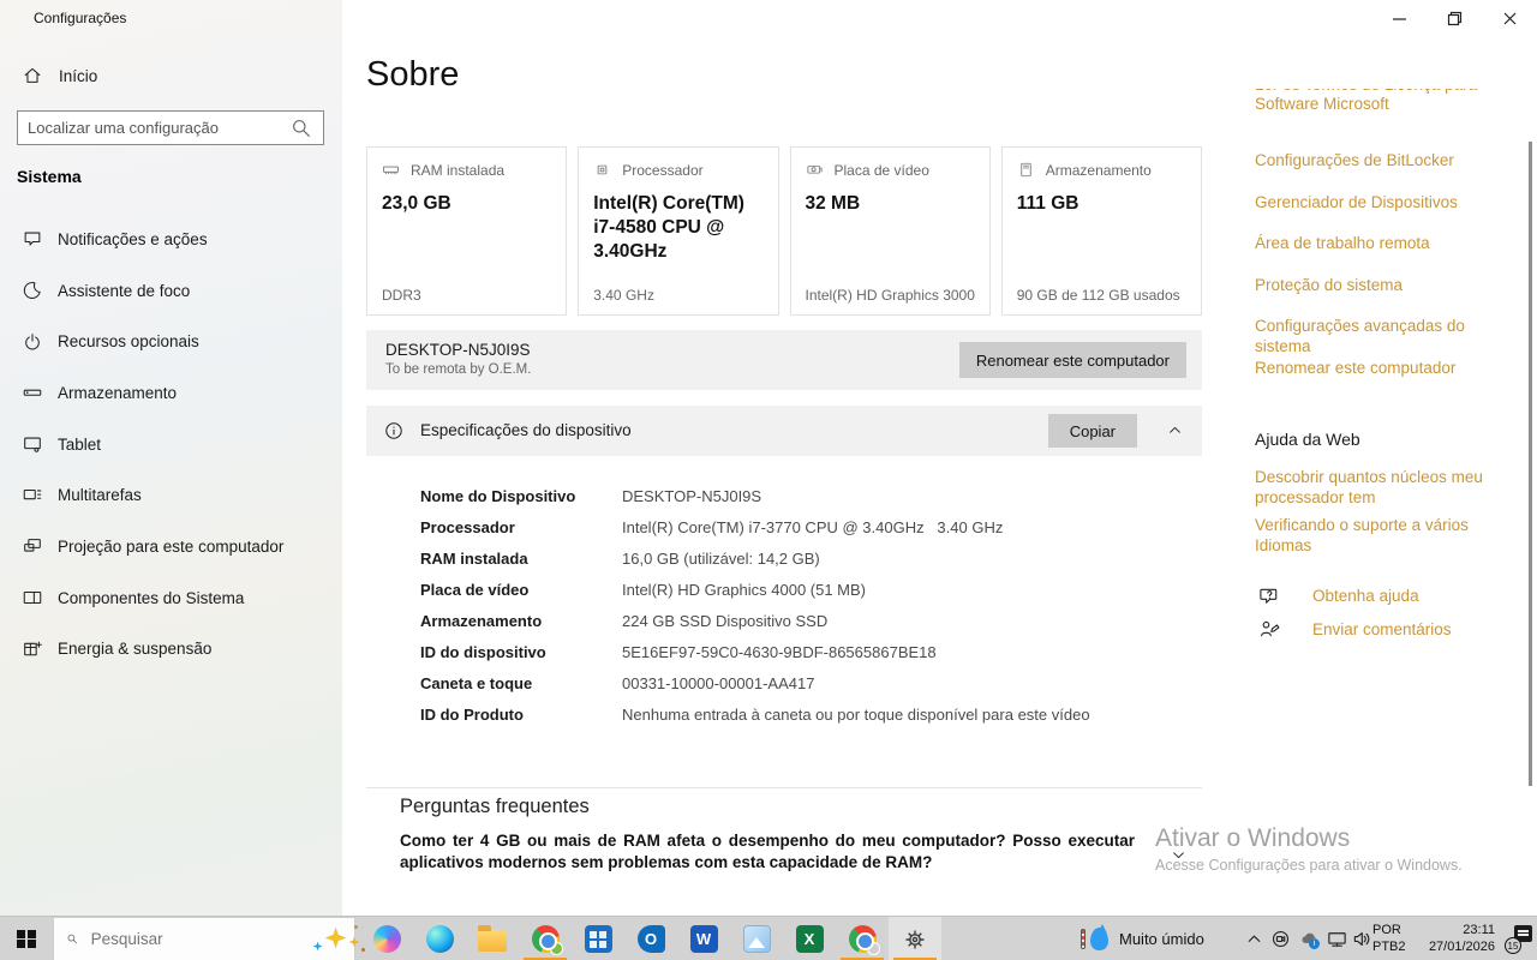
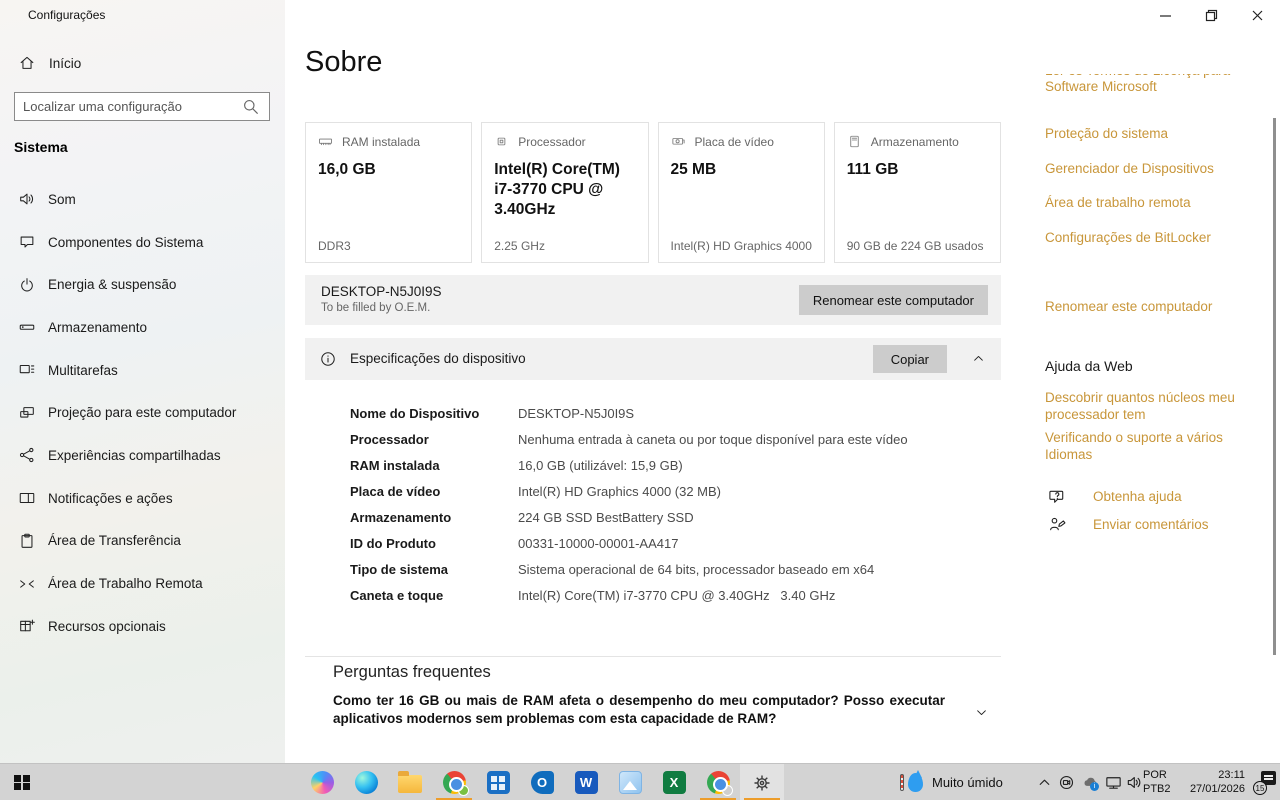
  Configurações
  Início
  Localizar uma configuração
  Sistema
+ Som
- Notificações e ações
+ Componentes do Sistema
- Assistente de foco
- Recursos opcionais
+ Energia & suspensão
  Armazenamento
- Tablet
  Multitarefas
  Projeção para este computador
+ Experiências compartilhadas
- Componentes do Sistema
+ Notificações e ações
+ Área de Transferência
+ Área de Trabalho Remota
- Energia & suspensão
+ Recursos opcionais
  Sobre
  RAM instalada
- 23,0 GB
+ 16,0 GB
  DDR3
  Processador
- Intel(R) Core(TM) i7-4580 CPU @ 3.40GHz
+ Intel(R) Core(TM) i7-3770 CPU @ 3.40GHz
- 3.40 GHz
+ 2.25 GHz
  Placa de vídeo
- 32 MB
+ 25 MB
- Intel(R) HD Graphics 3000
+ Intel(R) HD Graphics 4000
  Armazenamento
  111 GB
- 90 GB de 112 GB usados
+ 90 GB de 224 GB usados
  DESKTOP-N5J0I9S
- To be remota by O.E.M.
+ To be filled by O.E.M.
  Renomear este computador
  Especificações do dispositivo
  Copiar
  Nome do Dispositivo
  DESKTOP-N5J0I9S
  Processador
- Intel(R) Core(TM) i7-3770 CPU @ 3.40GHz 3.40 GHz
+ Nenhuma entrada à caneta ou por toque disponível para este vídeo
  RAM instalada
- 16,0 GB (utilizável: 14,2 GB)
+ 16,0 GB (utilizável: 15,9 GB)
  Placa de vídeo
- Intel(R) HD Graphics 4000 (51 MB)
+ Intel(R) HD Graphics 4000 (32 MB)
  Armazenamento
- 224 GB SSD Dispositivo SSD
+ 224 GB SSD BestBattery SSD
- ID do dispositivo
- 5E16EF97-59C0-4630-9BDF-86565867BE18
- Caneta e toque
+ ID do Produto
  00331-10000-00001-AA417
+ Tipo de sistema
+ Sistema operacional de 64 bits, processador baseado em x64
- ID do Produto
+ Caneta e toque
- Nenhuma entrada à caneta ou por toque disponível para este vídeo
+ Intel(R) Core(TM) i7-3770 CPU @ 3.40GHz 3.40 GHz
  Perguntas frequentes
- Como ter 4 GB ou mais de RAM afeta o desempenho do meu computador? Posso executar aplicativos modernos sem problemas com esta capacidade de RAM?
+ Como ter 16 GB ou mais de RAM afeta o desempenho do meu computador? Posso executar aplicativos modernos sem problemas com esta capacidade de RAM?
  Software Microsoft
- Configurações de BitLocker
+ Proteção do sistema
  Gerenciador de Dispositivos
  Área de trabalho remota
- Proteção do sistema
+ Configurações de BitLocker
- Configurações avançadas do sistema
  Renomear este computador
  Ajuda da Web
  Descobrir quantos núcleos meu processador tem
  Verificando o suporte a vários Idiomas
  Obtenha ajuda
  Enviar comentários
- Ativar o Windows
- Acesse Configurações para ativar o Windows.
- Pesquisar
  O
  W
  X
  Muito úmido
  POR
  PTB2
  23:11
  27/01/2026
  15
